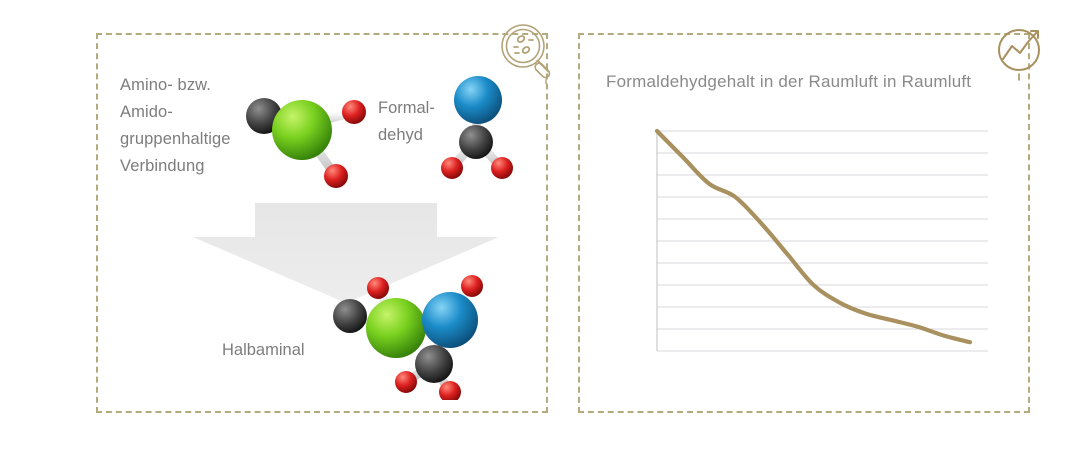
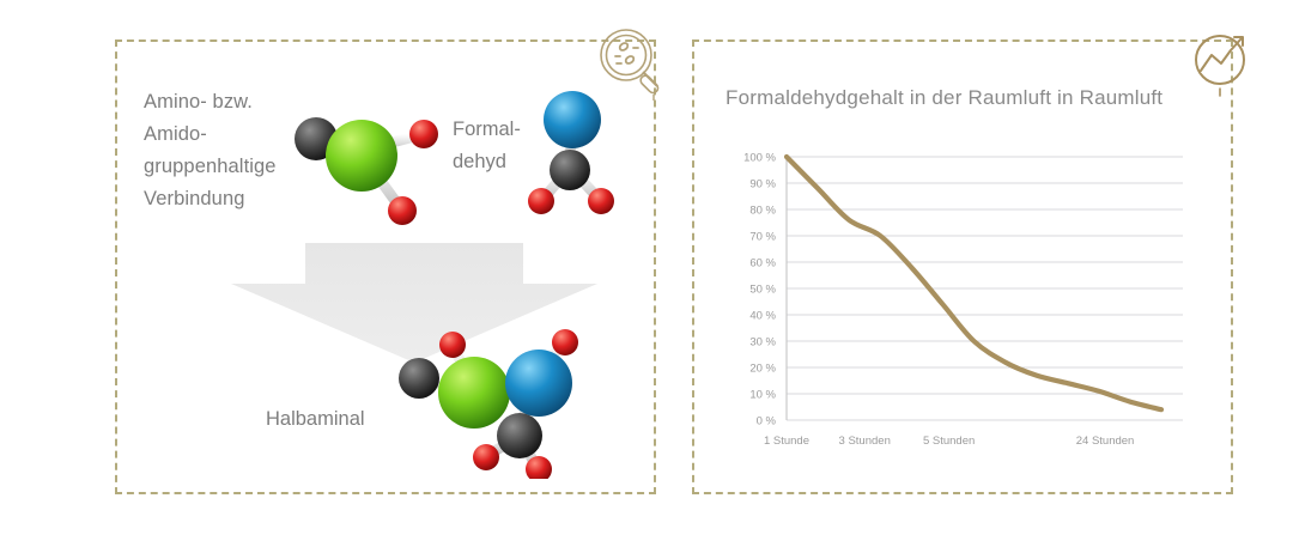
  Amino- bzw.
  Amido-
  gruppenhaltige
  Verbindung
  Formal-
  dehyd
  Halbaminal
  Formaldehydgehalt in der Raumluft in Raumluft
+ 100 %
+ 90 %
+ 80 %
+ 70 %
+ 60 %
+ 50 %
+ 40 %
+ 30 %
+ 20 %
+ 10 %
+ 0 %
+ 1 Stunde
+ 3 Stunden
+ 5 Stunden
+ 24 Stunden
